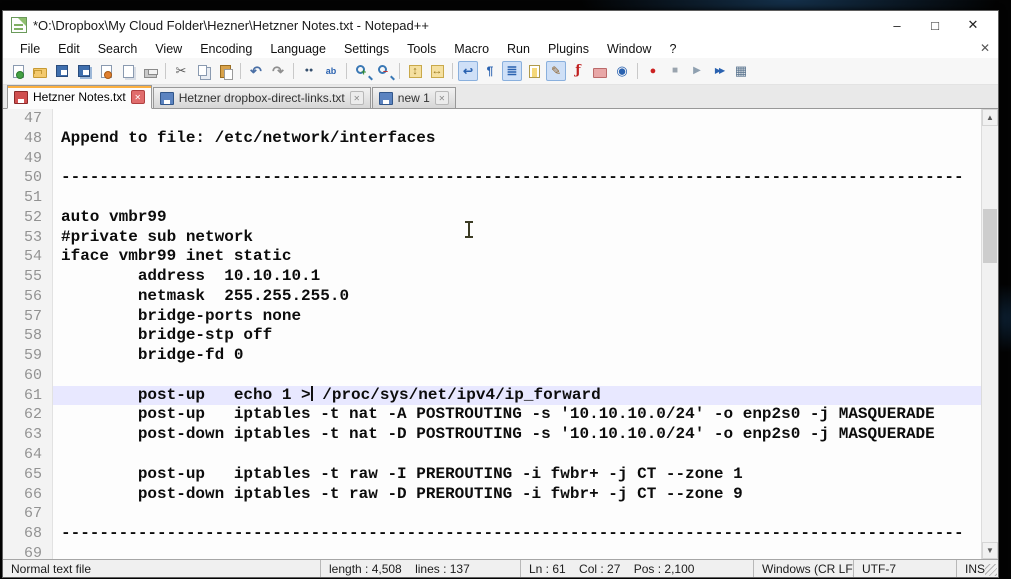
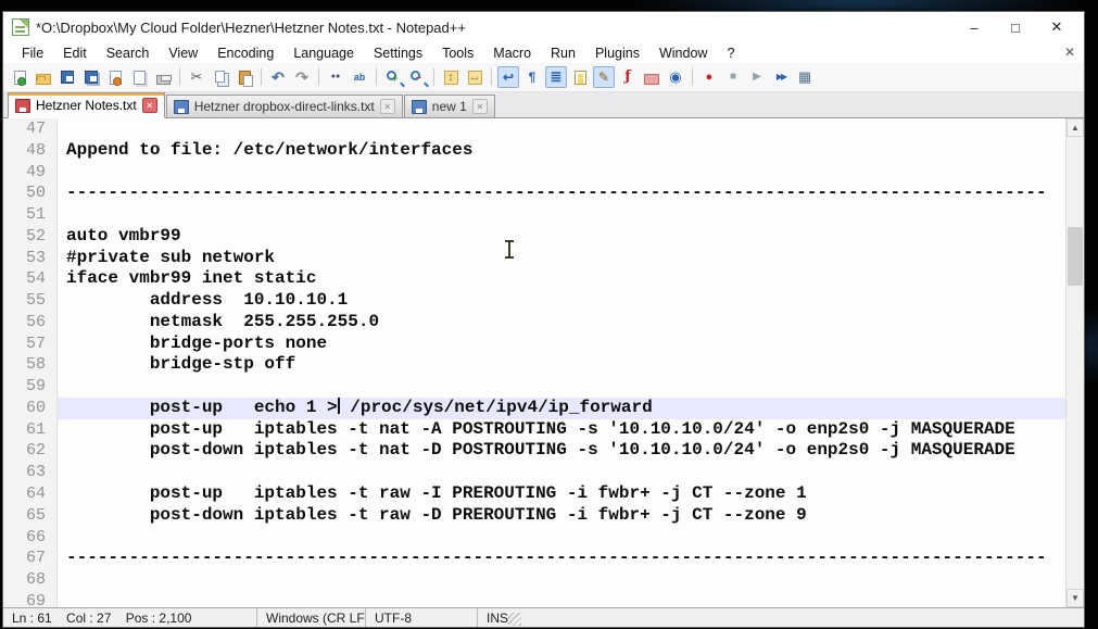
  *O:\Dropbox\My Cloud Folder\Hezner\Hetzner Notes.txt - Notepad++
  –
  □
  ✕
  File
  Edit
  Search
  View
  Encoding
  Language
  Settings
  Tools
  Macro
  Run
  Plugins
  Window
  ?
  Hetzner Notes.txt
  Hetzner dropbox-direct-links.txt
  new 1
  47
  48
  49
  50
  51
  52
  53
  54
  55
  56
  57
  58
  59
  60
  61
  62
  63
  64
  65
  66
  67
  68
  69
  Append to file: /etc/network/interfaces
  ----------------------------------------------------------------------------------------------
  auto vmbr99
  #private sub network
  iface vmbr99 inet static
  address 10.10.10.1
  netmask 255.255.255.0
  bridge-ports none
  bridge-stp off
- bridge-fd 0
  post-up echo 1 > /proc/sys/net/ipv4/ip_forward
  post-up iptables -t nat -A POSTROUTING -s '10.10.10.0/24' -o enp2s0 -j MASQUERADE
  post-down iptables -t nat -D POSTROUTING -s '10.10.10.0/24' -o enp2s0 -j MASQUERADE
  post-up iptables -t raw -I PREROUTING -i fwbr+ -j CT --zone 1
  post-down iptables -t raw -D PREROUTING -i fwbr+ -j CT --zone 9
  ----------------------------------------------------------------------------------------------
- Normal text file
- length : 4,508 lines : 137
  Ln : 61 Col : 27 Pos : 2,100
  Windows (CR LF
- UTF-7
+ UTF-8
  INS
